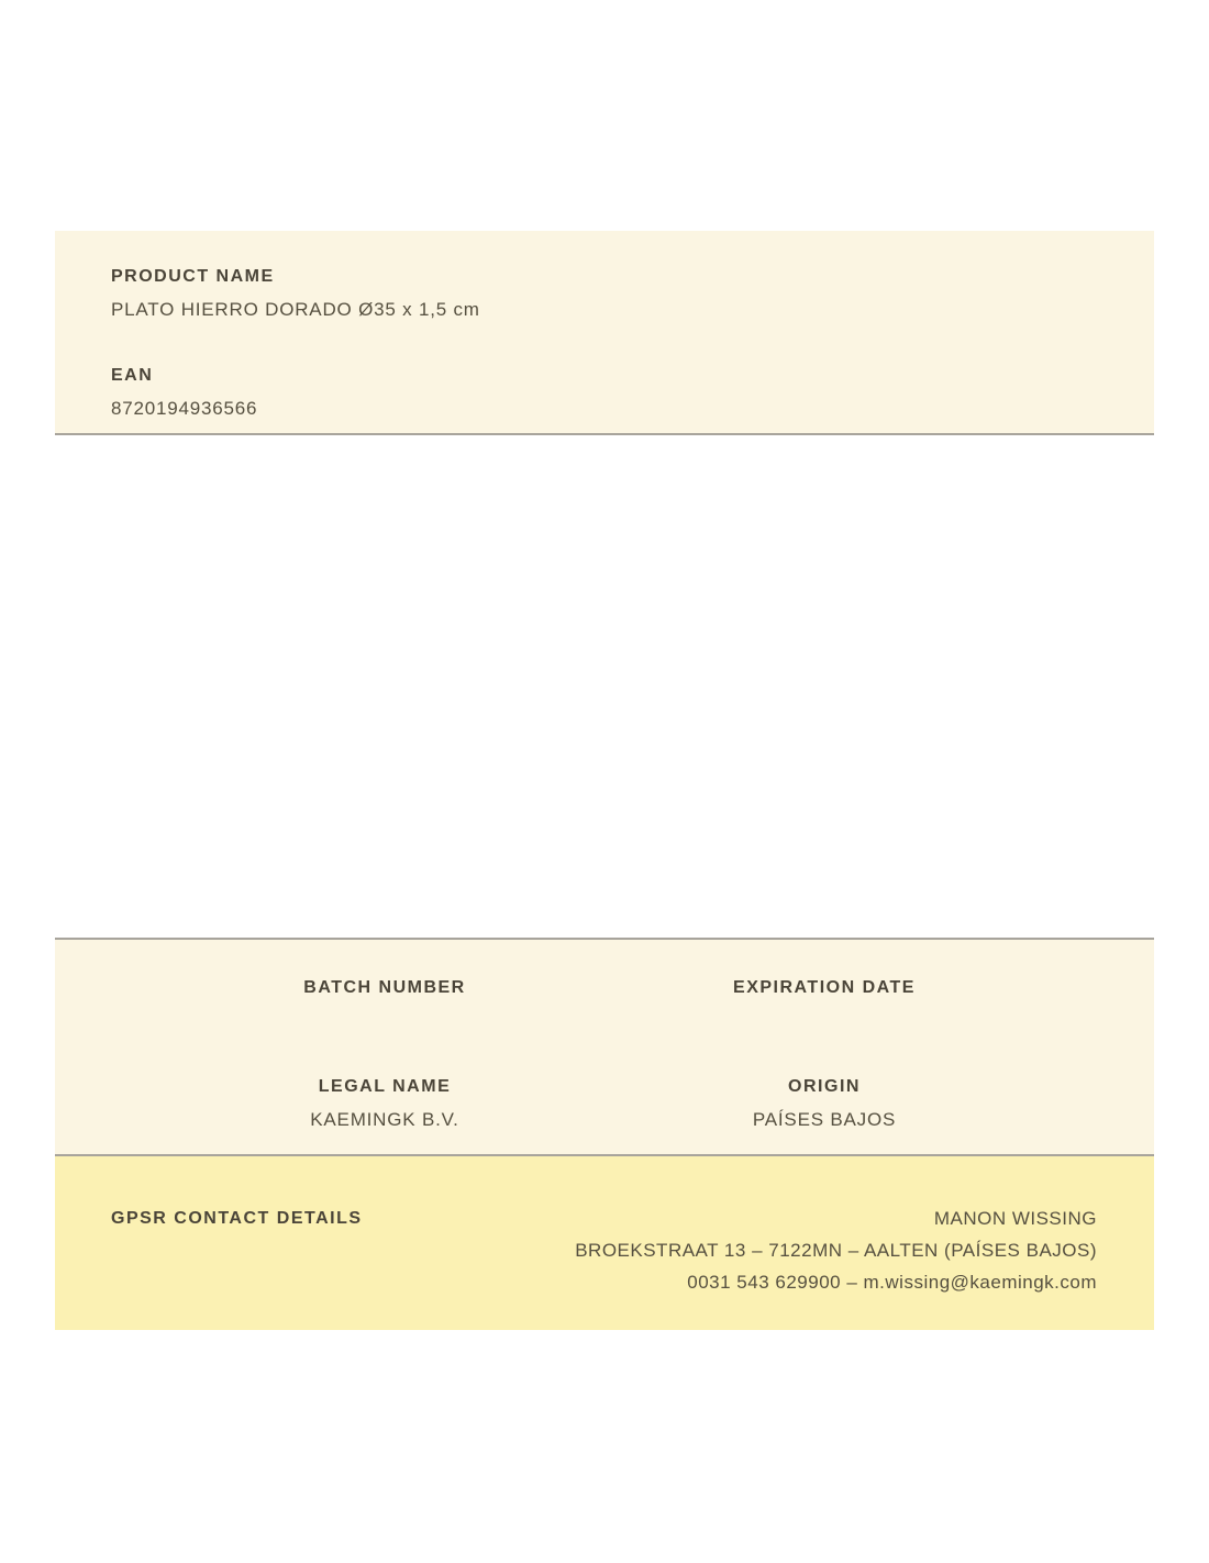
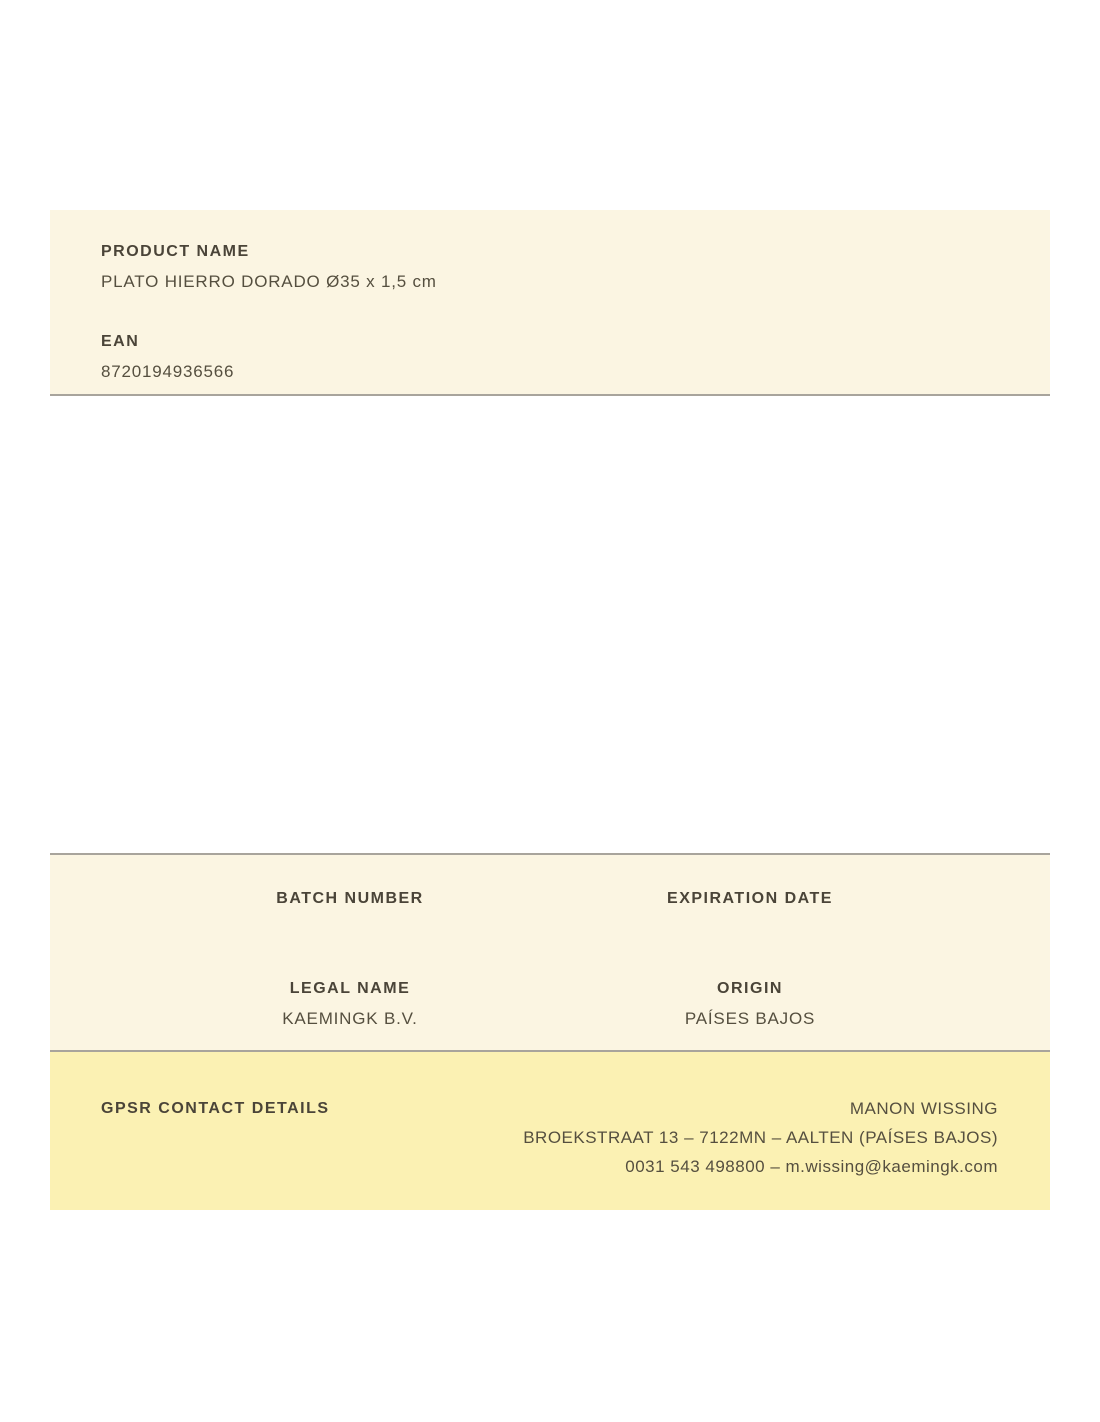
  PRODUCT NAME
  PLATO HIERRO DORADO Ø35 x 1,5 cm
  EAN
  8720194936566
  BATCH NUMBER
  EXPIRATION DATE
  LEGAL NAME
  KAEMINGK B.V.
  ORIGIN
  PAÍSES BAJOS
  GPSR CONTACT DETAILS
  MANON WISSING
  BROEKSTRAAT 13 – 7122MN – AALTEN (PAÍSES BAJOS)
- 0031 543 629900 – m.wissing@kaemingk.com
+ 0031 543 498800 – m.wissing@kaemingk.com
